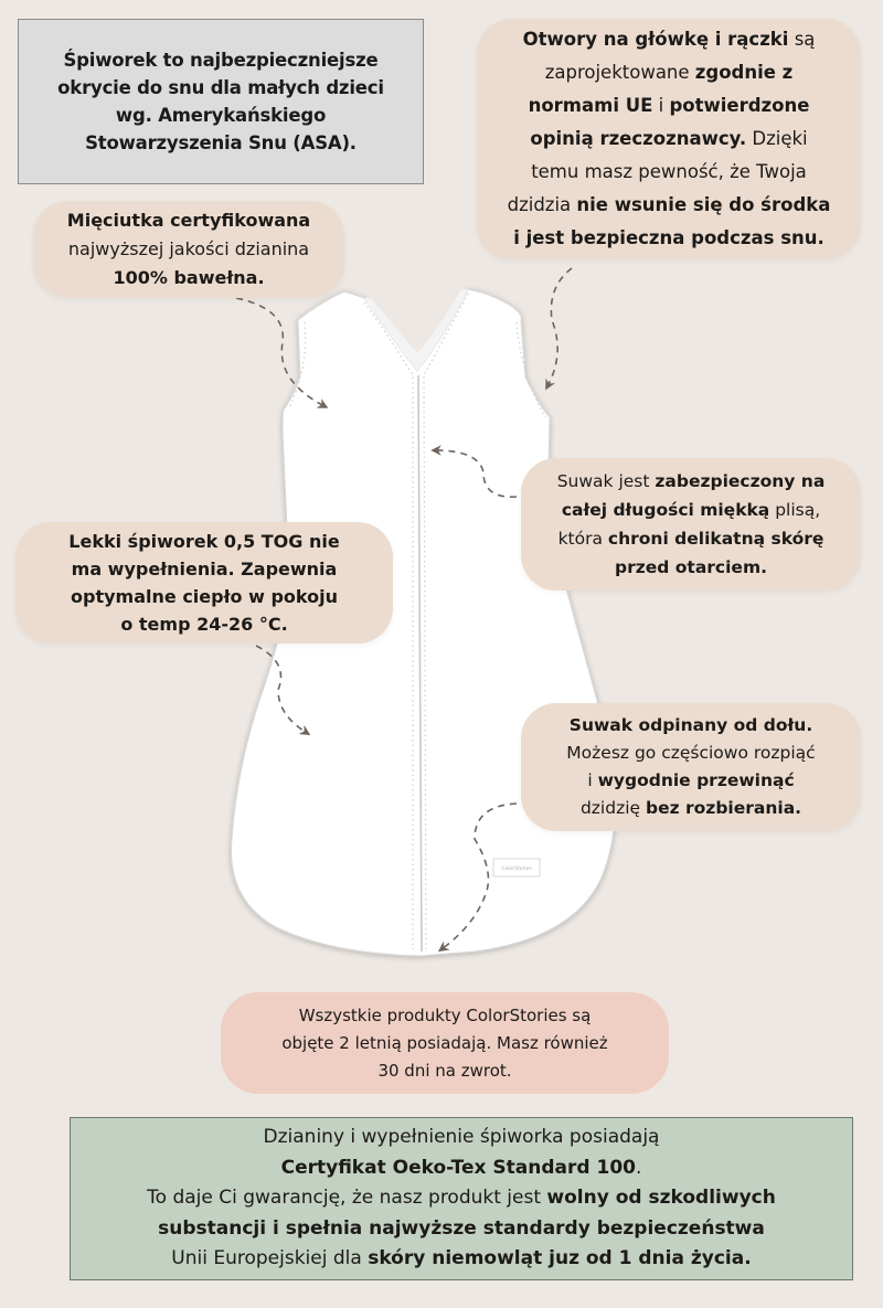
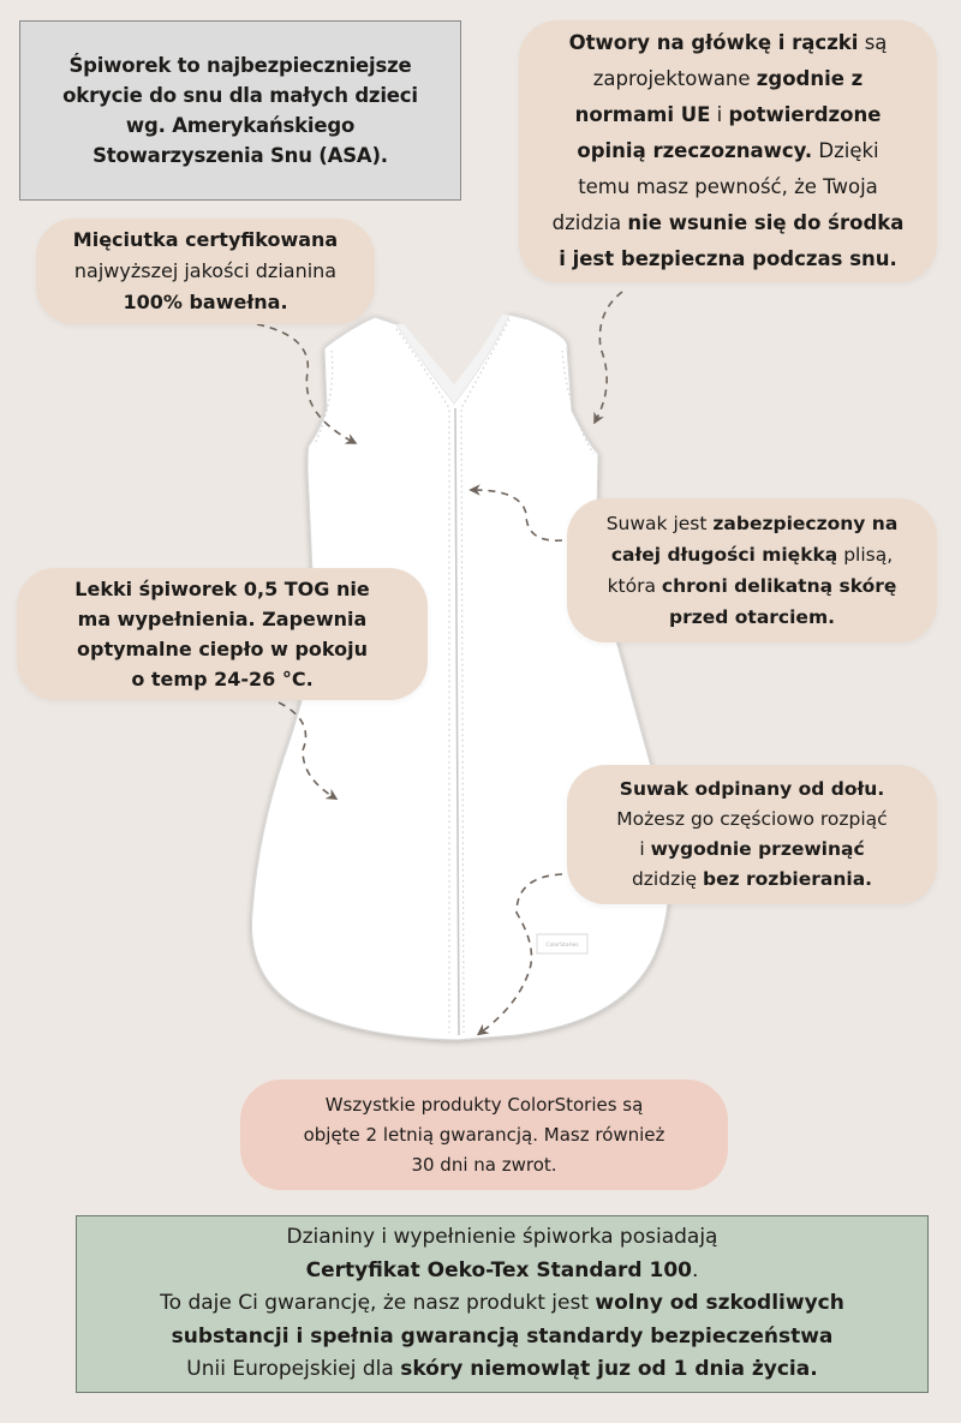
  Śpiworek to najbezpieczniejsze
  okrycie do snu dla małych dzieci
  wg. Amerykańskiego
  Stowarzyszenia Snu (ASA).
  Mięciutka certyfikowana
  najwyższej jakości dzianina
  100% bawełna.
  Otwory na główkę i rączki są
  zaprojektowane zgodnie z
  normami UE i potwierdzone
  opinią rzeczoznawcy. Dzięki
  temu masz pewność, że Twoja
  dzidzia nie wsunie się do środka
  i jest bezpieczna podczas snu.
  Suwak jest zabezpieczony na
  całej długości miękką plisą,
  która chroni delikatną skórę
  przed otarciem.
  Lekki śpiworek 0,5 TOG nie
  ma wypełnienia. Zapewnia
  optymalne ciepło w pokoju
  o temp 24-26 °C.
  Suwak odpinany od dołu.
  Możesz go częściowo rozpiąć
  i wygodnie przewinąć
  dzidzię bez rozbierania.
  Wszystkie produkty ColorStories są
- objęte 2 letnią posiadają. Masz również
+ objęte 2 letnią gwarancją. Masz również
  30 dni na zwrot.
  Dzianiny i wypełnienie śpiworka posiadają
  Certyfikat Oeko-Tex Standard 100.
  To daje Ci gwarancję, że nasz produkt jest wolny od szkodliwych
- substancji i spełnia najwyższe standardy bezpieczeństwa
+ substancji i spełnia gwarancją standardy bezpieczeństwa
  Unii Europejskiej dla skóry niemowląt juz od 1 dnia życia.
